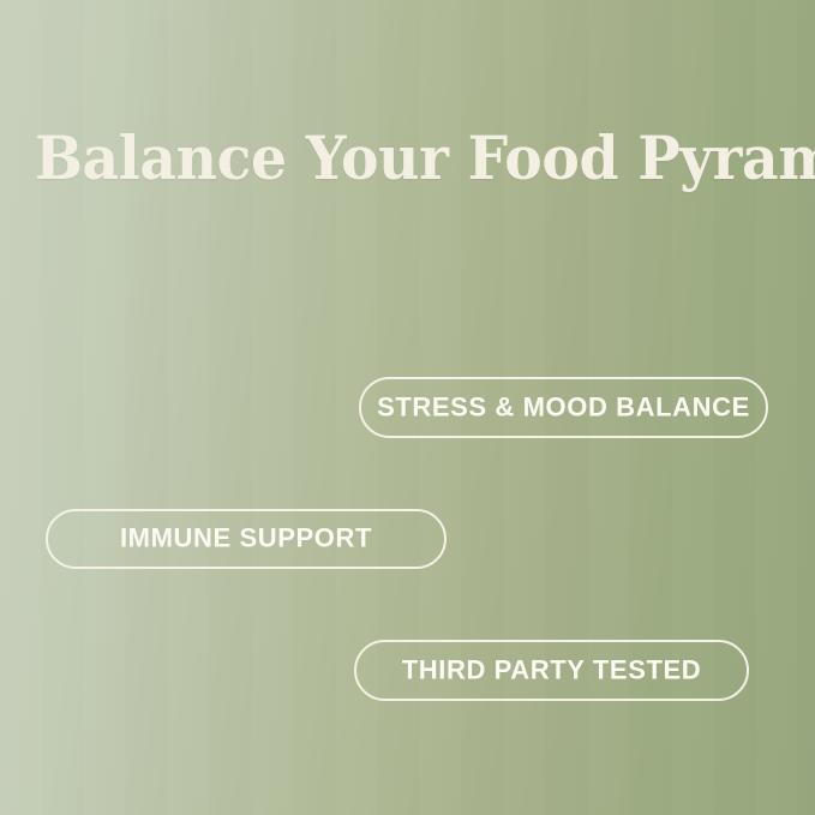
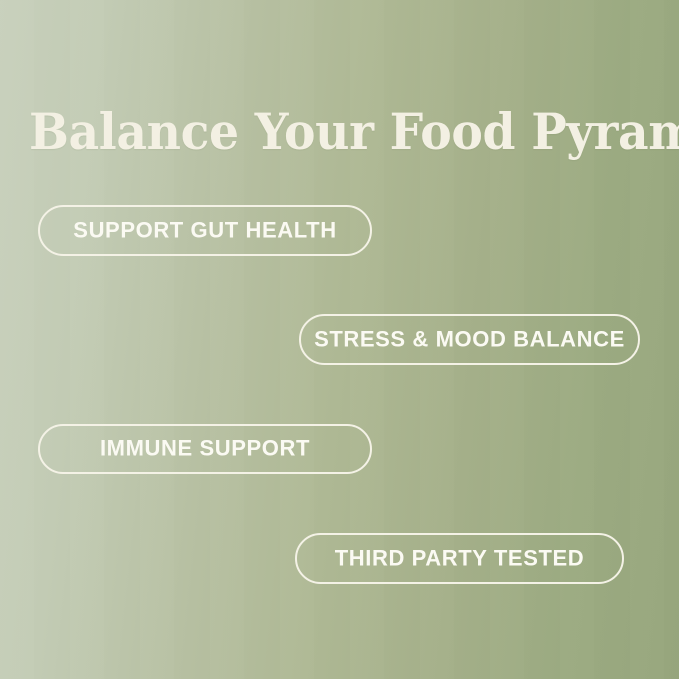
  Balance Your Food Pyram
+ SUPPORT GUT HEALTH
  STRESS & MOOD BALANCE
  IMMUNE SUPPORT
  THIRD PARTY TESTED
